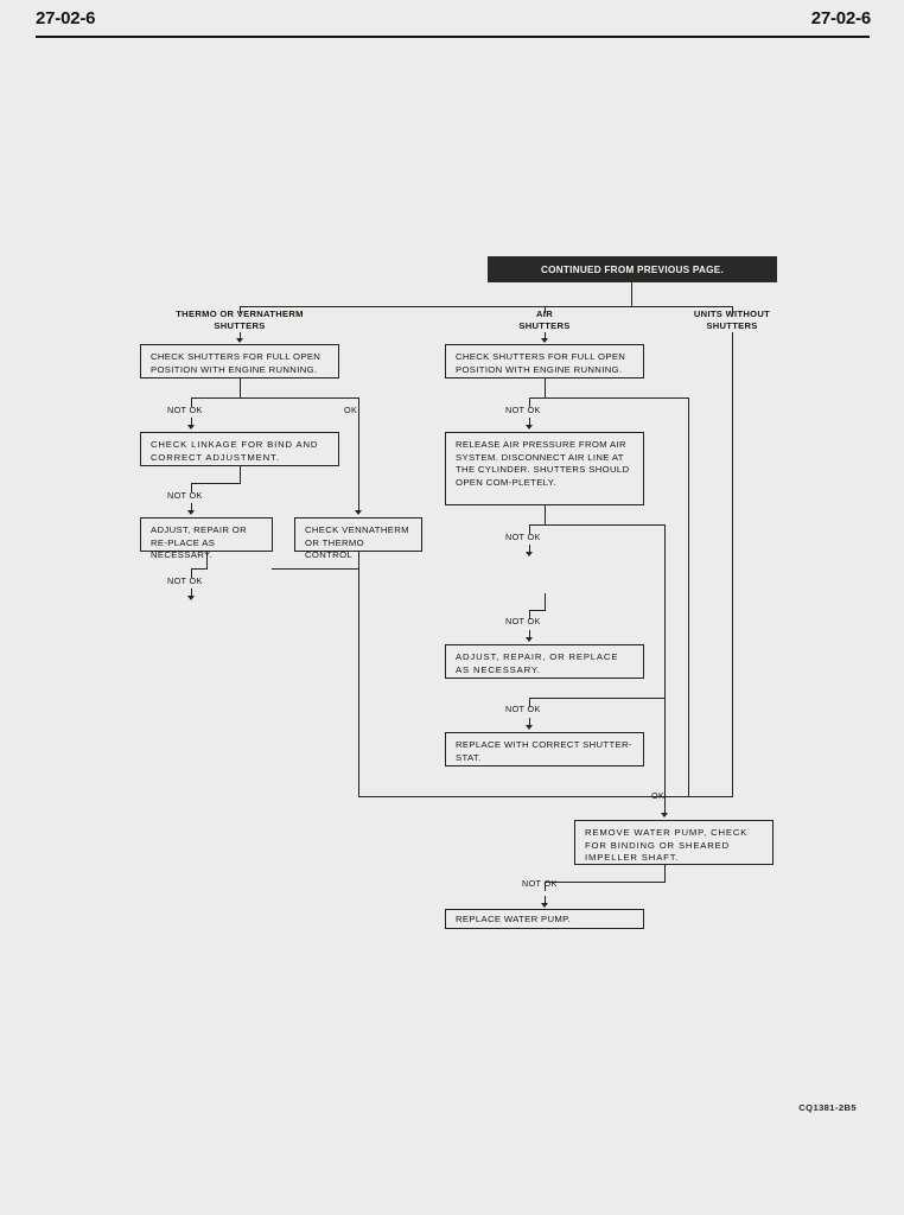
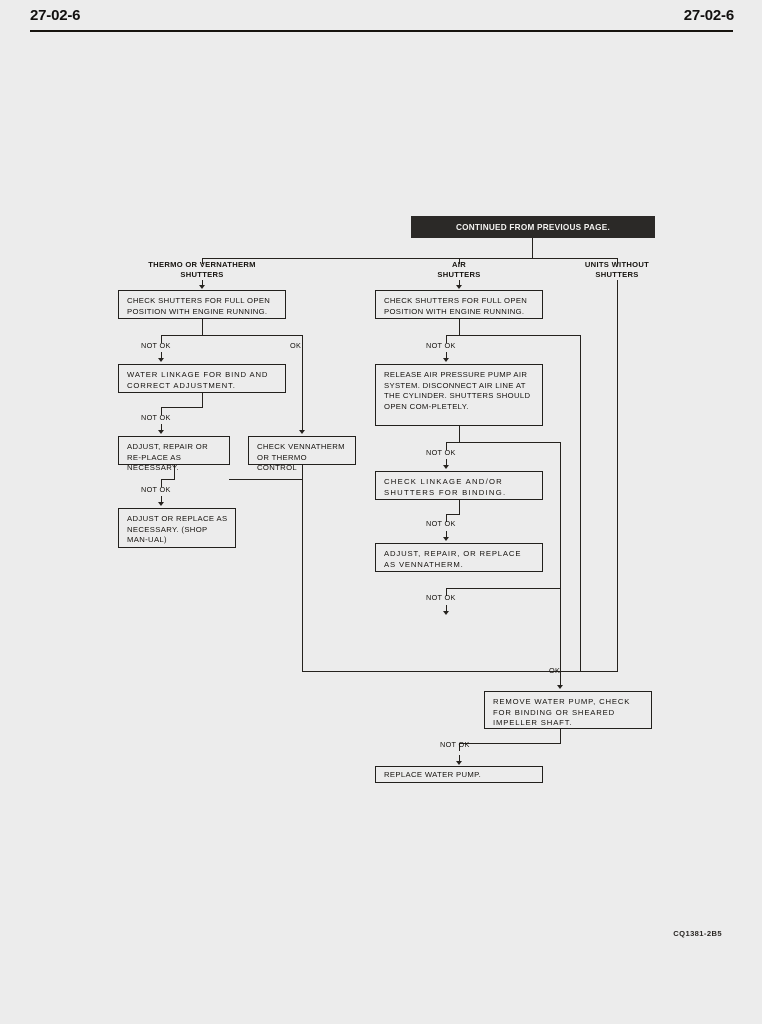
  27-02-6
  27-02-6
  CONTINUED FROM PREVIOUS PAGE.
  THERMO OR VERNATHERM
  SHUTTERS
  AIR
  SHUTTERS
  UNITS WITHOUT
  SHUTTERS
  CHECK SHUTTERS FOR FULL OPEN POSITION WITH ENGINE RUNNING.
  NOT OK
  OK
- CHECK LINKAGE FOR BIND AND CORRECT ADJUSTMENT.
+ WATER LINKAGE FOR BIND AND CORRECT ADJUSTMENT.
  NOT OK
  ADJUST, REPAIR OR RE-PLACE AS NECESSAR.
  CHECK VENNATHERM OR THERMO CONTROL
  NOT OK
+ ADJUST OR REPLACE AS NECESSARY. (SHOP MAN-UAL)
  CHECK SHUTTERS FOR FULL OPEN POSITION WITH ENGINE RUNNING.
  NOT OK
- RELEASE AIR PRESSURE FROM AIR SYSTEM. DISCONNECT AIR LINE AT THE CYLINDER. SHUTTERS SHOULD OPEN COM-PLETELY.
+ RELEASE AIR PRESSURE PUMP AIR SYSTEM. DISCONNECT AIR LINE AT THE CYLINDER. SHUTTERS SHOULD OPEN COM-PLETELY.
  NOT OK
+ CHECK LINKAGE AND/OR SHUTTERS FOR BINDING.
  NOT OK
- ADJUST, REPAIR, OR REPLACE AS NECESSARY.
+ ADJUST, REPAIR, OR REPLACE AS VENNATHERM.
  NOT OK
- REPLACE WITH CORRECT SHUTTER-STAT.
  OK
  REMOVE WATER PUMP, CHECK FOR BINDING OR SHEARED IMPELLER SHAFT.
  NOT OK
  REPLACE WATER PUMP.
  CQ1381-2B5
